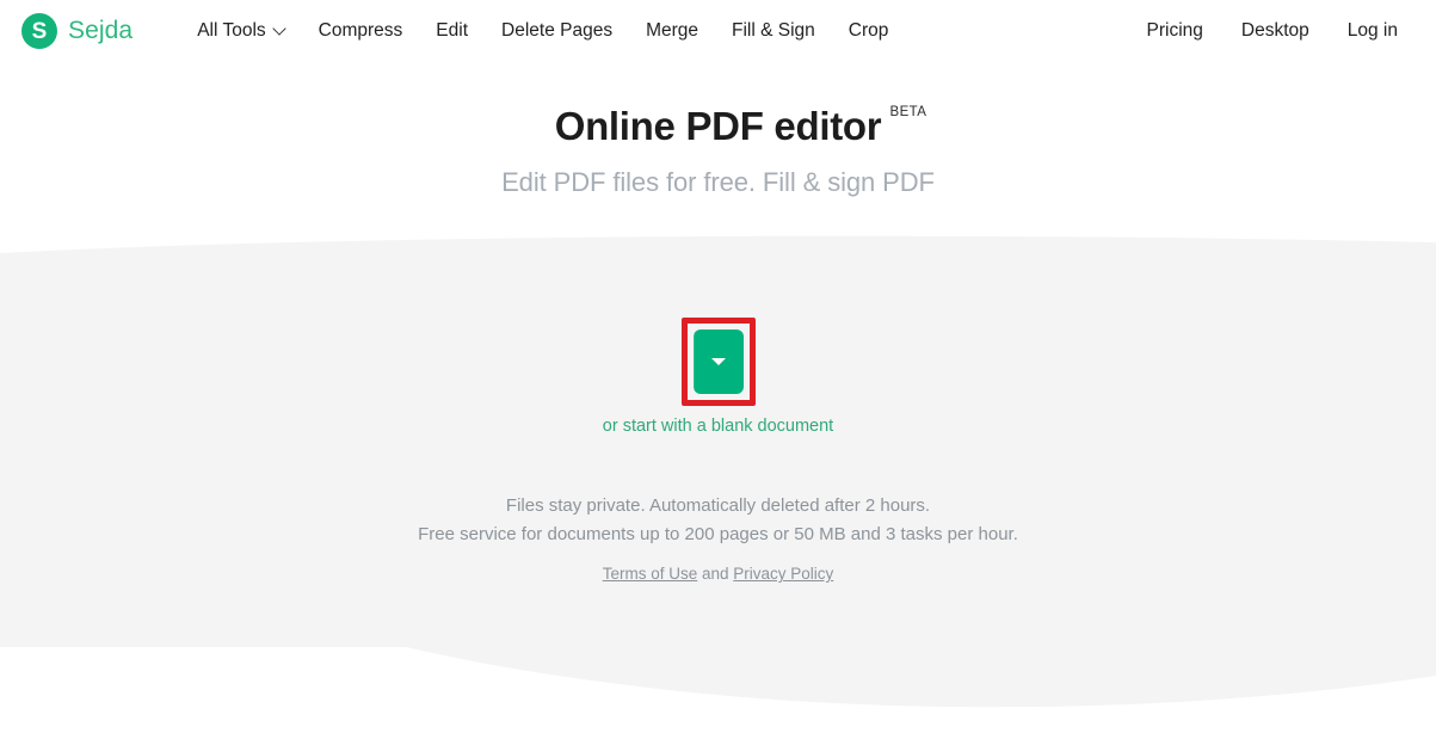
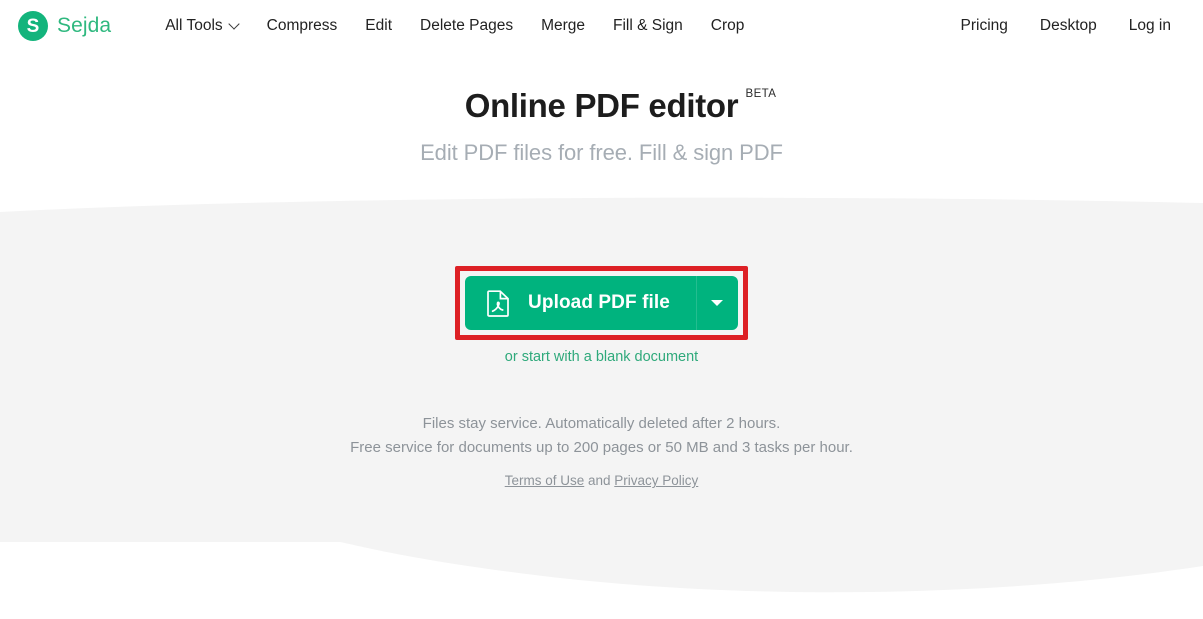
  S
  Sejda
  All Tools
  Compress
  Edit
  Delete Pages
  Merge
  Fill & Sign
  Crop
  Pricing
  Desktop
  Log in
  Online PDF editor
  BETA
  Edit PDF files for free. Fill & sign PDF
+ Upload PDF file
  or start with a blank document
- Files stay private. Automatically deleted after 2 hours.
+ Files stay service. Automatically deleted after 2 hours.
  Free service for documents up to 200 pages or 50 MB and 3 tasks per hour.
  Terms of Use and Privacy Policy
